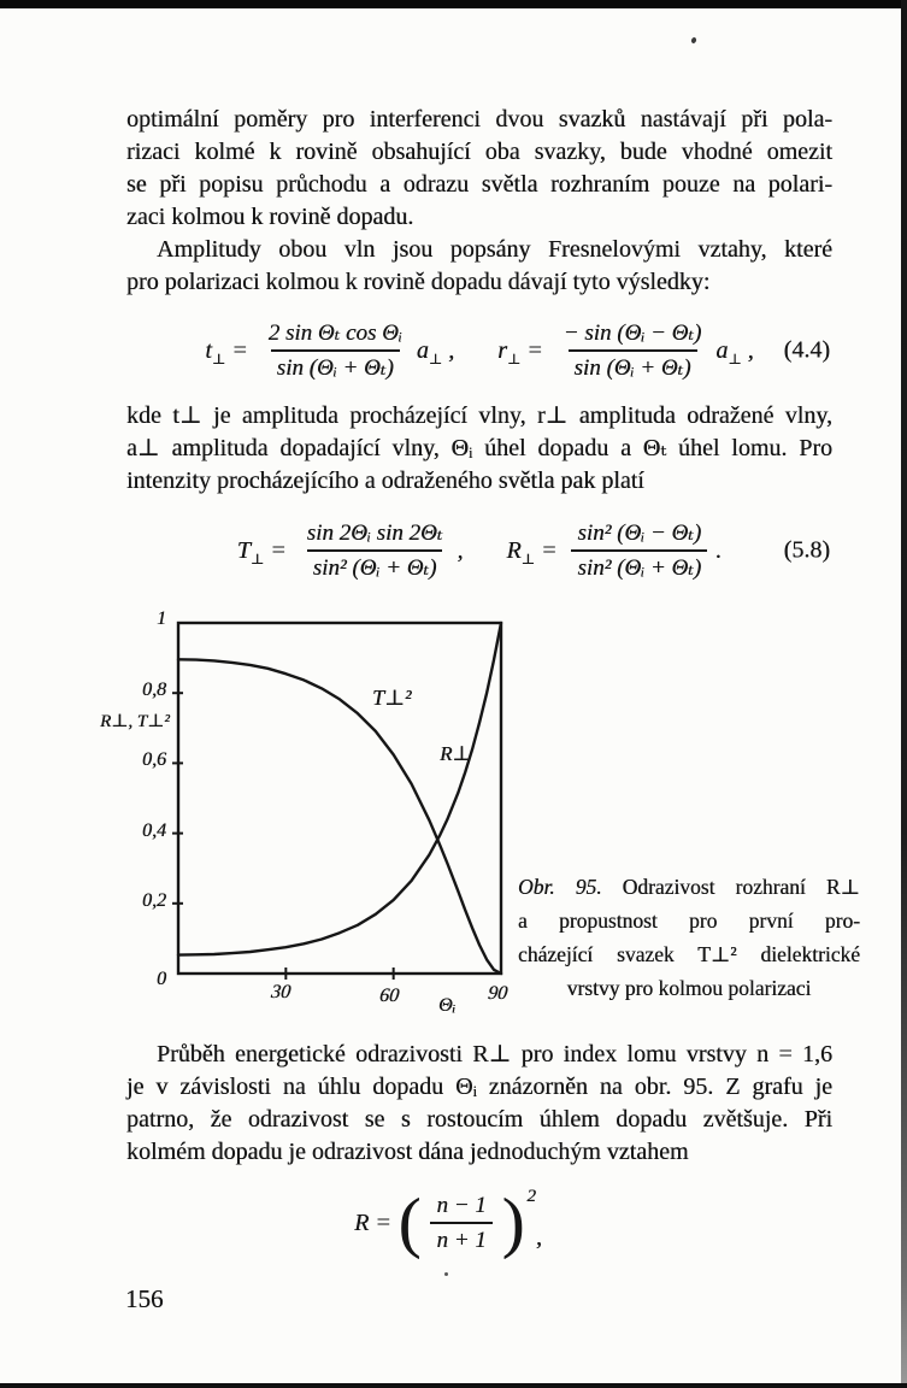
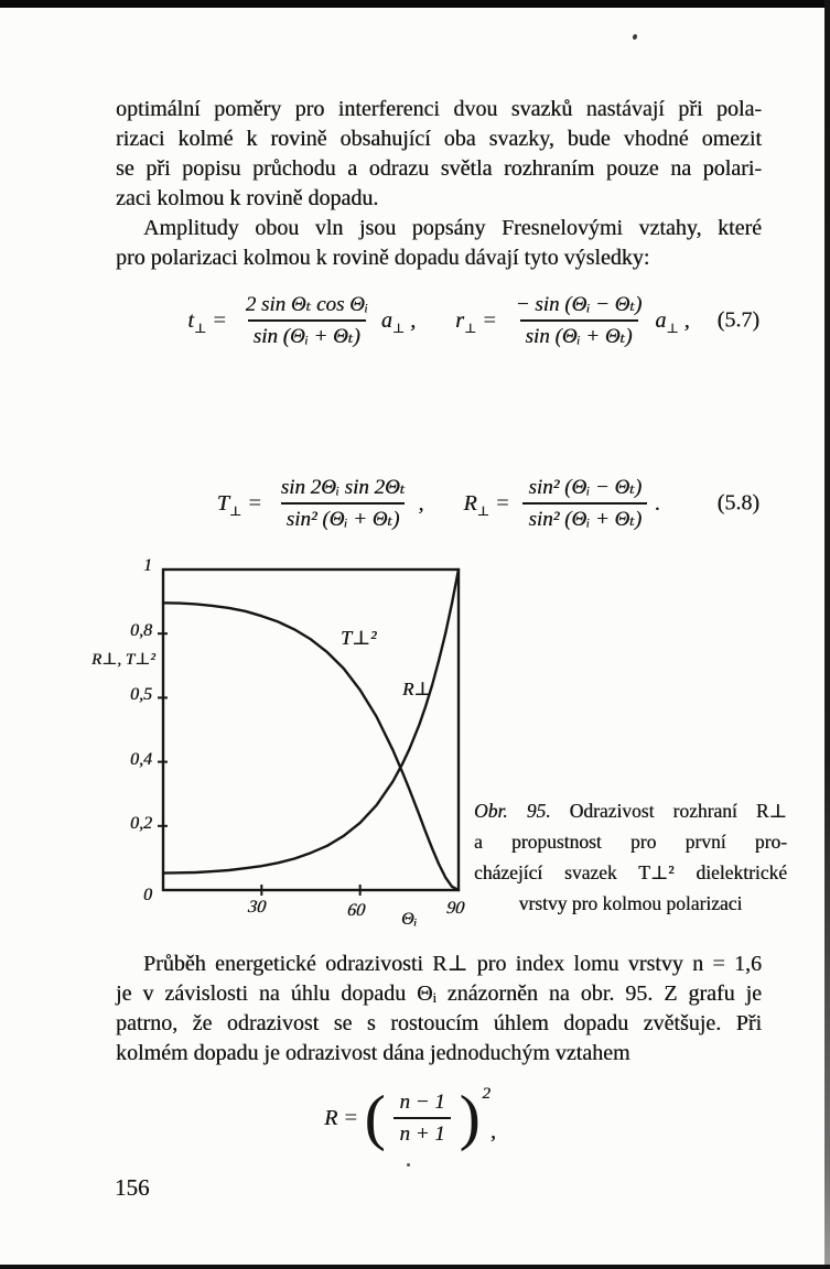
  optimální poměry pro interferenci dvou svazků nastávají při pola-
  rizaci kolmé k rovině obsahující oba svazky, bude vhodné omezit
  se při popisu průchodu a odrazu světla rozhraním pouze na polari-
  zaci kolmou k rovině dopadu.
  Amplitudy obou vln jsou popsány Fresnelovými vztahy, které
  pro polarizaci kolmou k rovině dopadu dávají tyto výsledky:
  t⊥ =
  2 sin Θₜ cos Θᵢ
  sin (Θᵢ + Θₜ)
  a⊥ ,
  r⊥ =
  − sin (Θᵢ − Θₜ)
  sin (Θᵢ + Θₜ)
  a⊥ ,
- (4.4)
+ (5.7)
- kde t⊥ je amplituda procházející vlny, r⊥ amplituda odražené vlny,
- a⊥ amplituda dopadající vlny, Θᵢ úhel dopadu a Θₜ úhel lomu. Pro
- intenzity procházejícího a odraženého světla pak platí
  T⊥ =
  sin 2Θᵢ sin 2Θₜ
  sin² (Θᵢ + Θₜ)
  ,
  R⊥ =
  sin² (Θᵢ − Θₜ)
  sin² (Θᵢ + Θₜ)
  .
  (5.8)
  1
  0,8
- 0,6
+ 0,5
  0,4
  0,2
  0
  R⊥, T⊥²
  Θᵢ
  T⊥²
  R⊥
  Obr. 95. Odrazivost rozhraní R⊥
  a propustnost pro první pro-
  cházející svazek T⊥² dielektrické
  vrstvy pro kolmou polarizaci
  Průběh energetické odrazivosti R⊥ pro index lomu vrstvy n = 1,6
  je v závislosti na úhlu dopadu Θᵢ znázorněn na obr. 95. Z grafu je
  patrno, že odrazivost se s rostoucím úhlem dopadu zvětšuje. Při
  kolmém dopadu je odrazivost dána jednoduchým vztahem
  R =
  (
  n − 1
  n + 1
  )
  2
  ,
  156
